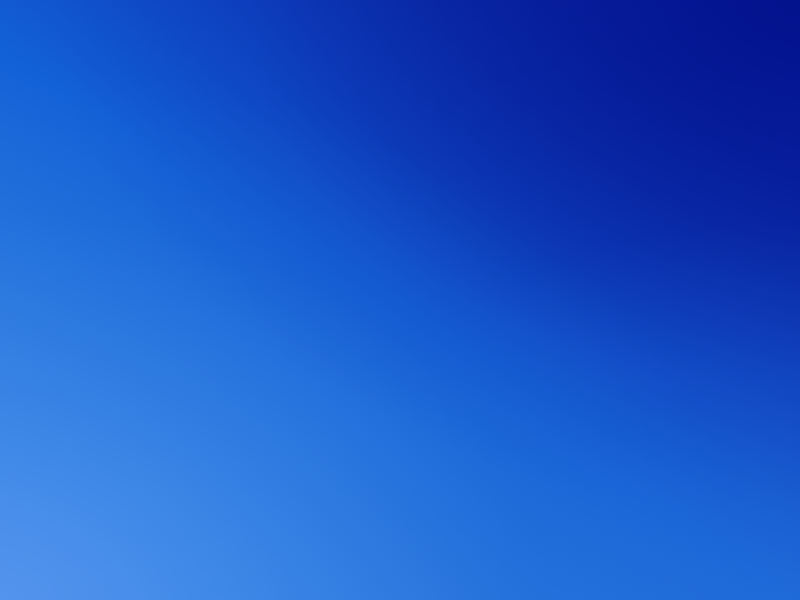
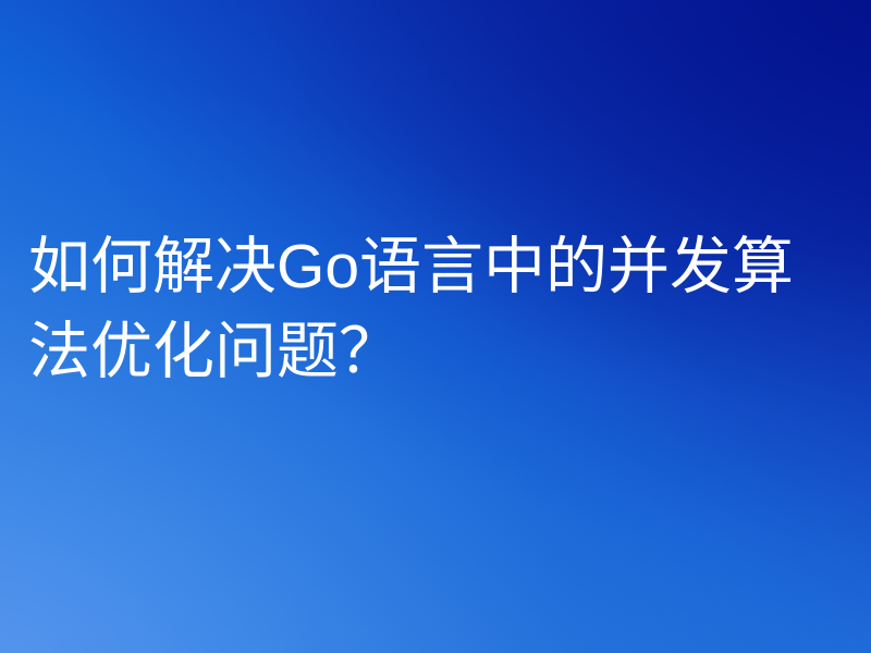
+ 如何解决Go语言中的并发算法优化问题？
